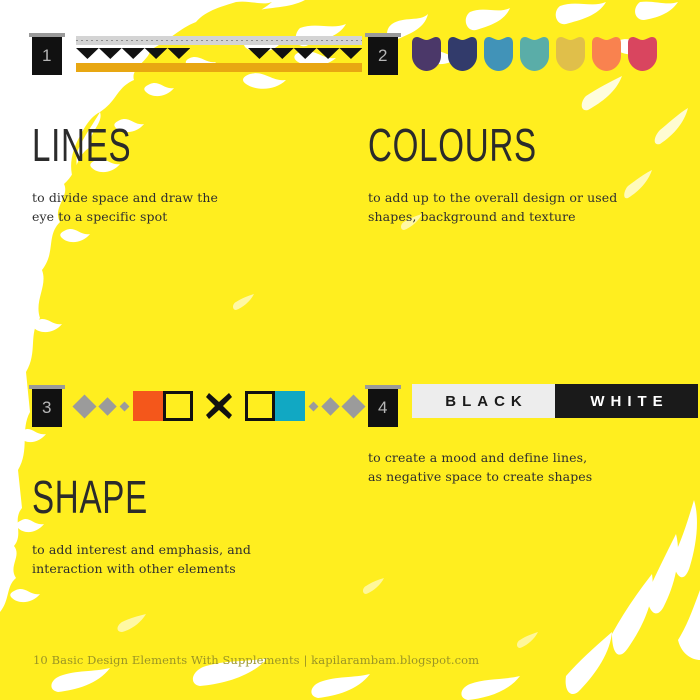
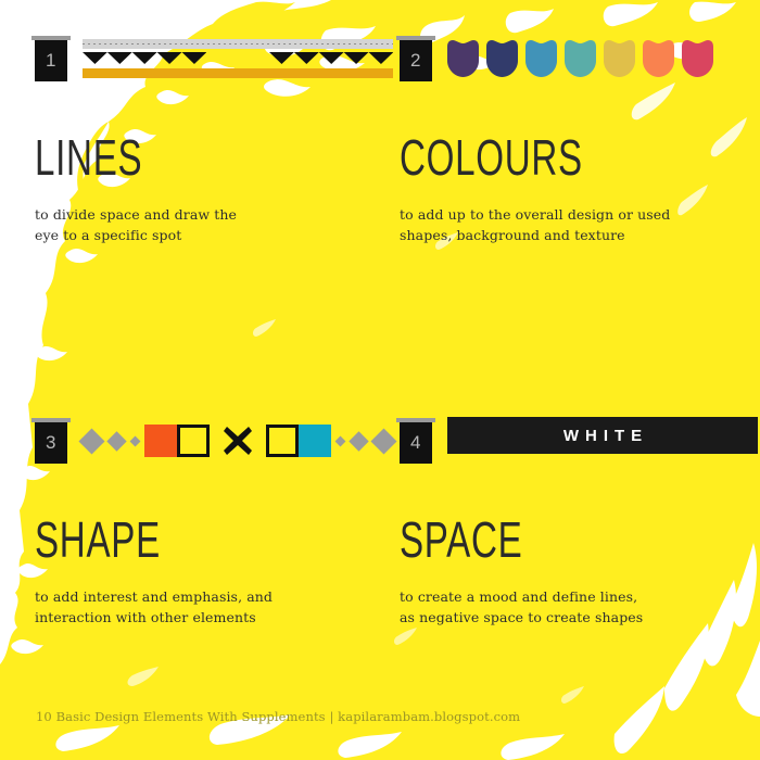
  1
  LINES
  to divide space and draw the
  eye to a specific spot
  2
  COLOURS
  to add up to the overall design or used
  shapes, background and texture
  3
  SHAPE
  to add interest and emphasis, and
  interaction with other elements
  4
- BLACK
  WHITE
+ SPACE
  to create a mood and define lines,
  as negative space to create shapes
  10 Basic Design Elements With Supplements | kapilarambam.blogspot.com
